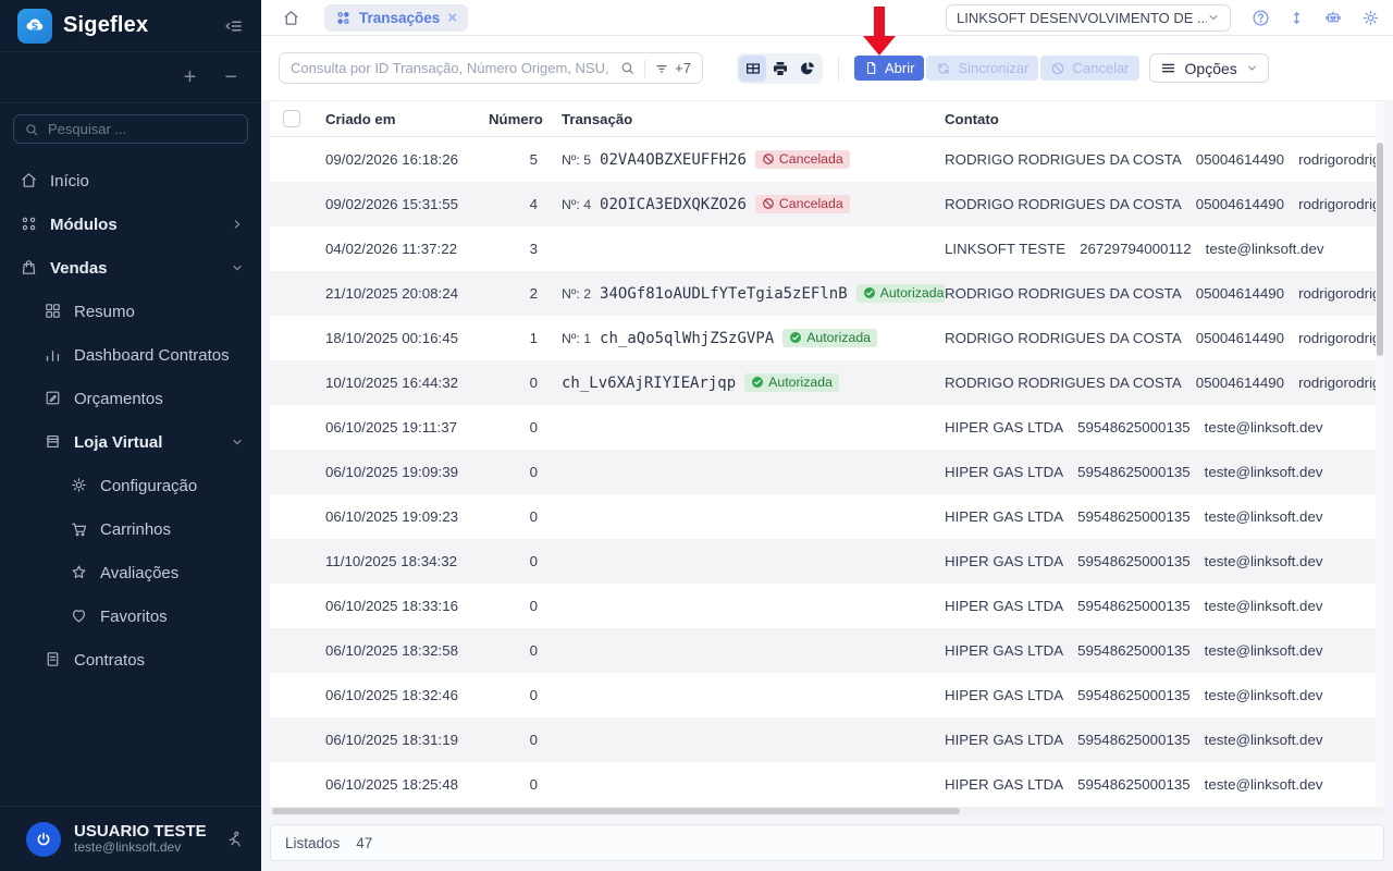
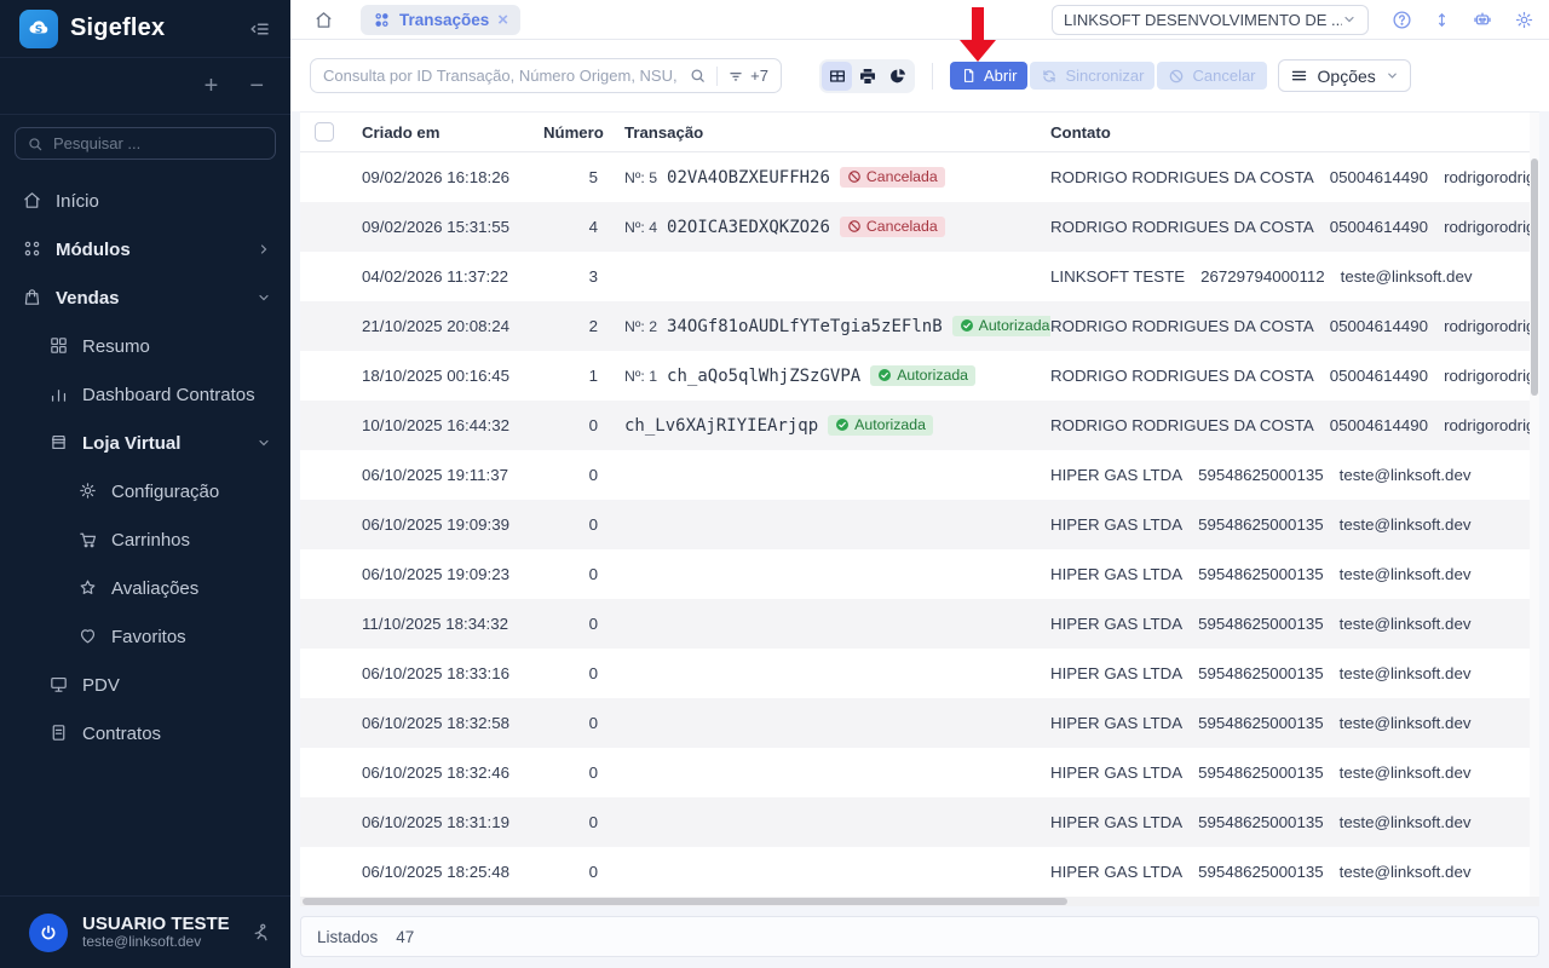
  S
  Sigeflex
  +
  −
  Pesquisar ...
  Início
  Módulos
  Vendas
  Resumo
  Dashboard Contratos
- Orçamentos
  Loja Virtual
  Configuração
  Carrinhos
  Avaliações
  Favoritos
+ PDV
  Contratos
  USUARIO TESTE
  teste@linksoft.dev
  Transações
  ×
  LINKSOFT DESENVOLVIMENTO DE ..
  Consulta por ID Transação, Número Origem, NSU,
  +7
  Abrir
  Sincronizar
  Cancelar
  Opções
  Criado em
  Númer
  Transação
  Contato
  09/02/2026 16:18:26
  5
  Nº: 5
  02VA4OBZXEUFFH26
  Cancelada
  RODRIGO RODRIGUES DA COSTA
  05004614490
  09/02/2026 15:31:55
  4
  Nº: 4
  02OICA3EDXQKZO26
  Cancelada
  RODRIGO RODRIGUES DA COSTA
  05004614490
  04/02/2026 11:37:22
  3
  LINKSOFT TESTE
  26729794000112
  teste@linksoft.dev
  21/10/2025 20:08:24
  2
  Nº: 2
  34OGf81oAUDLfYTeTgia5zEFlnB
  Autorizada
  RODRIGO RODRIGUES DA COSTA
  05004614490
  18/10/2025 00:16:45
  1
  Nº: 1
  ch_aQo5qlWhjZSzGVPA
  Autorizada
  RODRIGO RODRIGUES DA COSTA
  05004614490
  10/10/2025 16:44:32
  0
  ch_Lv6XAjRIYIEArjqp
  Autorizada
  RODRIGO RODRIGUES DA COSTA
  05004614490
  06/10/2025 19:11:37
  0
  HIPER GAS LTDA
  59548625000135
  teste@linksoft.dev
  06/10/2025 19:09:39
  0
  HIPER GAS LTDA
  59548625000135
  teste@linksoft.dev
  06/10/2025 19:09:23
  0
  HIPER GAS LTDA
  59548625000135
  teste@linksoft.dev
  11/10/2025 18:34:32
  0
  HIPER GAS LTDA
  59548625000135
  teste@linksoft.dev
  06/10/2025 18:33:16
  0
  HIPER GAS LTDA
  59548625000135
  teste@linksoft.dev
  06/10/2025 18:32:58
  0
  HIPER GAS LTDA
  59548625000135
  teste@linksoft.dev
  06/10/2025 18:32:46
  0
  HIPER GAS LTDA
  59548625000135
  teste@linksoft.dev
  06/10/2025 18:31:19
  0
  HIPER GAS LTDA
  59548625000135
  teste@linksoft.dev
  06/10/2025 18:25:48
  0
  HIPER GAS LTDA
  59548625000135
  teste@linksoft.dev
  Listados
  47
